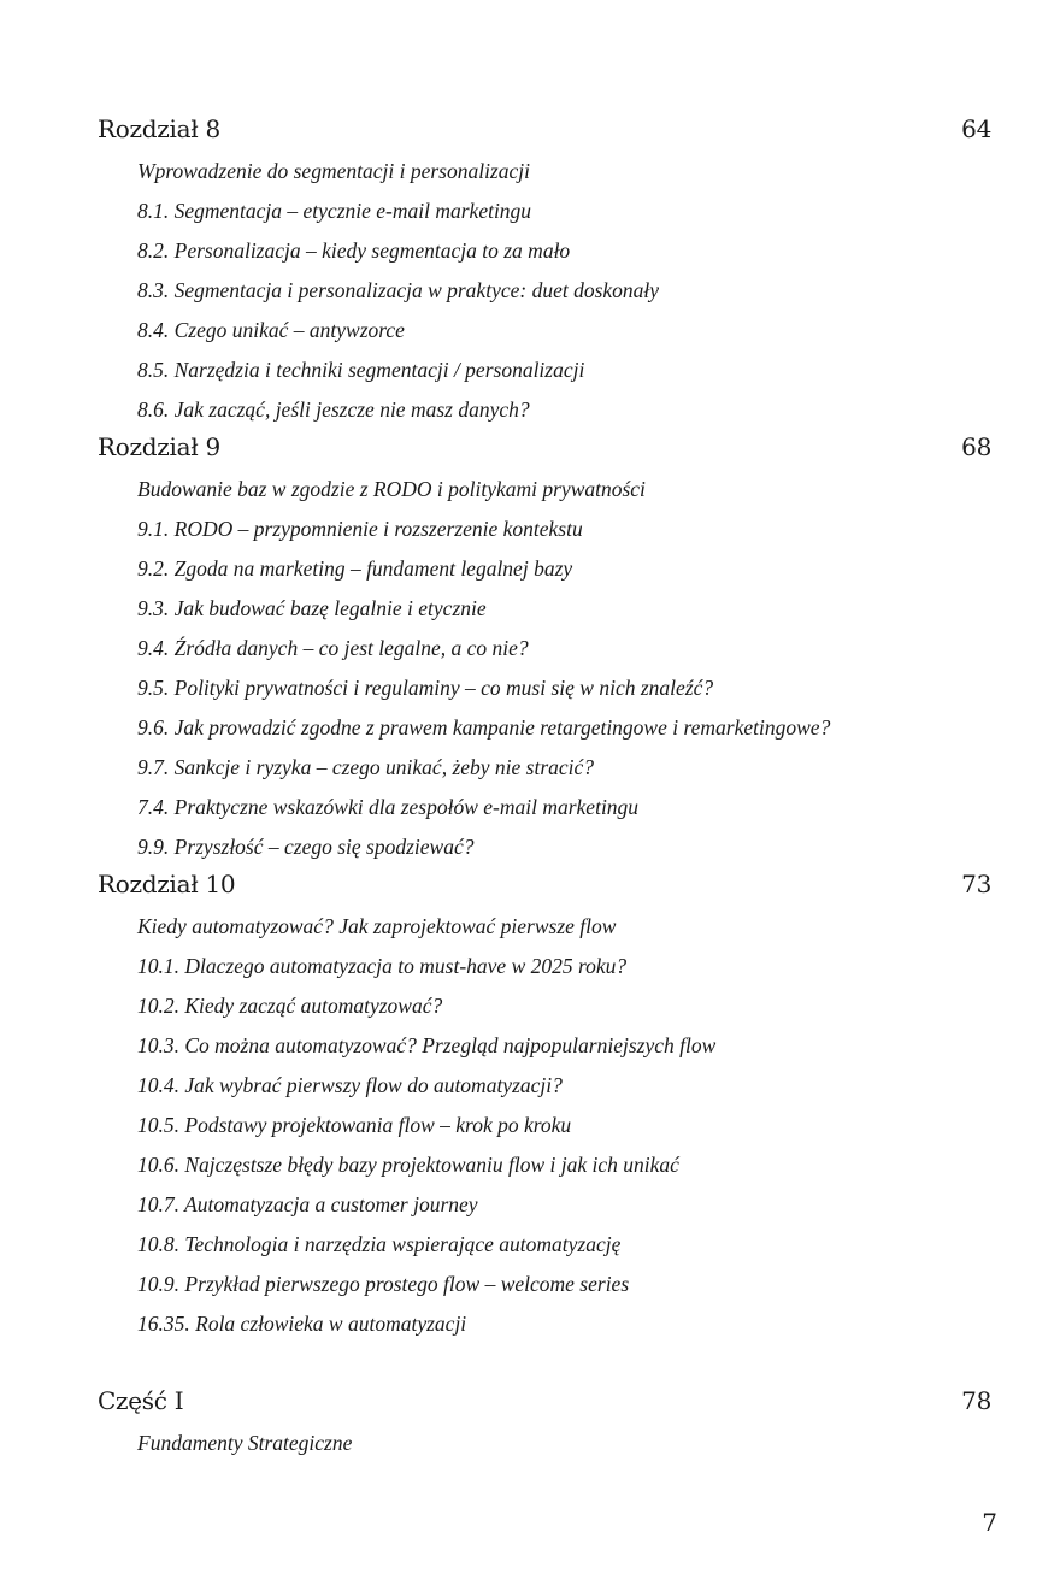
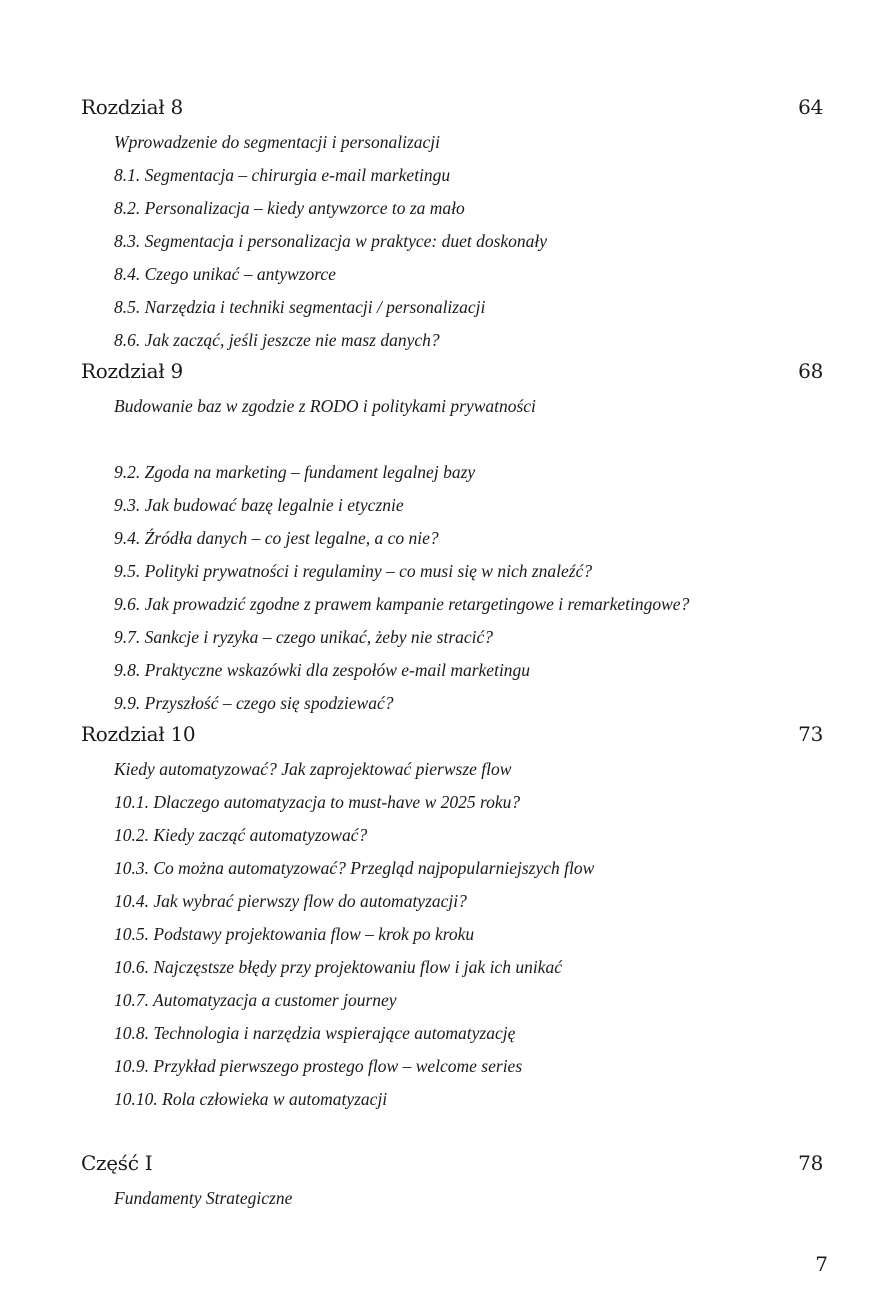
  Rozdział 8
  64
  Wprowadzenie do segmentacji i personalizacji
- 8.1. Segmentacja – etycznie e-mail marketingu
+ 8.1. Segmentacja – chirurgia e-mail marketingu
- 8.2. Personalizacja – kiedy segmentacja to za mało
+ 8.2. Personalizacja – kiedy antywzorce to za mało
  8.3. Segmentacja i personalizacja w praktyce: duet doskonały
  8.4. Czego unikać – antywzorce
  8.5. Narzędzia i techniki segmentacji / personalizacji
  8.6. Jak zacząć, jeśli jeszcze nie masz danych?
  Rozdział 9
  68
  Budowanie baz w zgodzie z RODO i politykami prywatności
- 9.1. RODO – przypomnienie i rozszerzenie kontekstu
  9.2. Zgoda na marketing – fundament legalnej bazy
  9.3. Jak budować bazę legalnie i etycznie
  9.4. Źródła danych – co jest legalne, a co nie?
  9.5. Polityki prywatności i regulaminy – co musi się w nich znaleźć?
  9.6. Jak prowadzić zgodne z prawem kampanie retargetingowe i remarketingowe?
  9.7. Sankcje i ryzyka – czego unikać, żeby nie stracić?
- 7.4. Praktyczne wskazówki dla zespołów e-mail marketingu
+ 9.8. Praktyczne wskazówki dla zespołów e-mail marketingu
  9.9. Przyszłość – czego się spodziewać?
  Rozdział 10
  73
  Kiedy automatyzować? Jak zaprojektować pierwsze flow
  10.1. Dlaczego automatyzacja to must-have w 2025 roku?
  10.2. Kiedy zacząć automatyzować?
  10.3. Co można automatyzować? Przegląd najpopularniejszych flow
  10.4. Jak wybrać pierwszy flow do automatyzacji?
  10.5. Podstawy projektowania flow – krok po kroku
- 10.6. Najczęstsze błędy bazy projektowaniu flow i jak ich unikać
+ 10.6. Najczęstsze błędy przy projektowaniu flow i jak ich unikać
  10.7. Automatyzacja a customer journey
  10.8. Technologia i narzędzia wspierające automatyzację
  10.9. Przykład pierwszego prostego flow – welcome series
- 16.35. Rola człowieka w automatyzacji
+ 10.10. Rola człowieka w automatyzacji
  Część I
  78
  Fundamenty Strategiczne
  7
